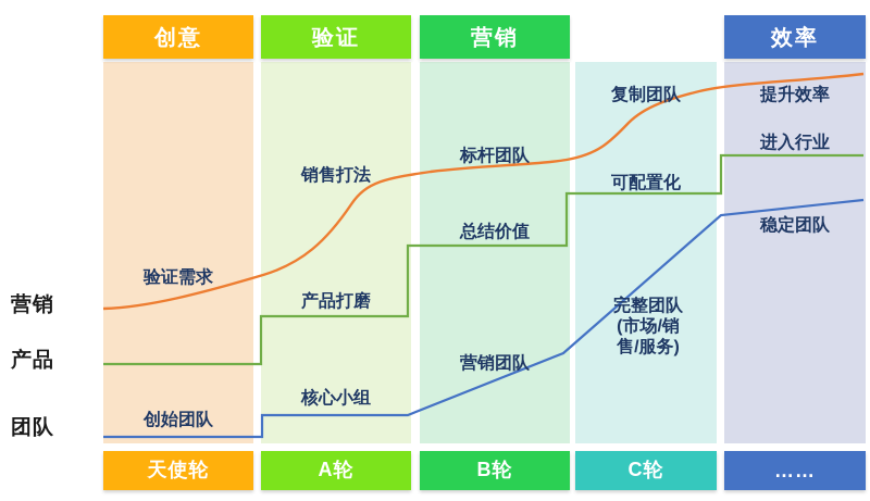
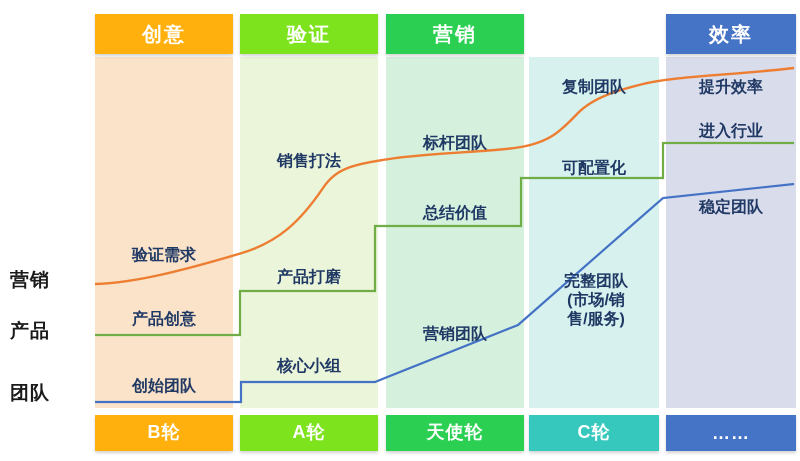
  创意
  验证
  营销
  效率
- 天使轮
+ B轮
  A轮
- B轮
+ 天使轮
  C轮
  ……
  营销
  产品
  团队
  验证需求
+ 产品创意
  创始团队
  销售打法
  产品打磨
  核心小组
  标杆团队
  总结价值
  营销团队
  复制团队
  可配置化
  完整团队 (市场/销售/服务)
  提升效率
  进入行业
  稳定团队
